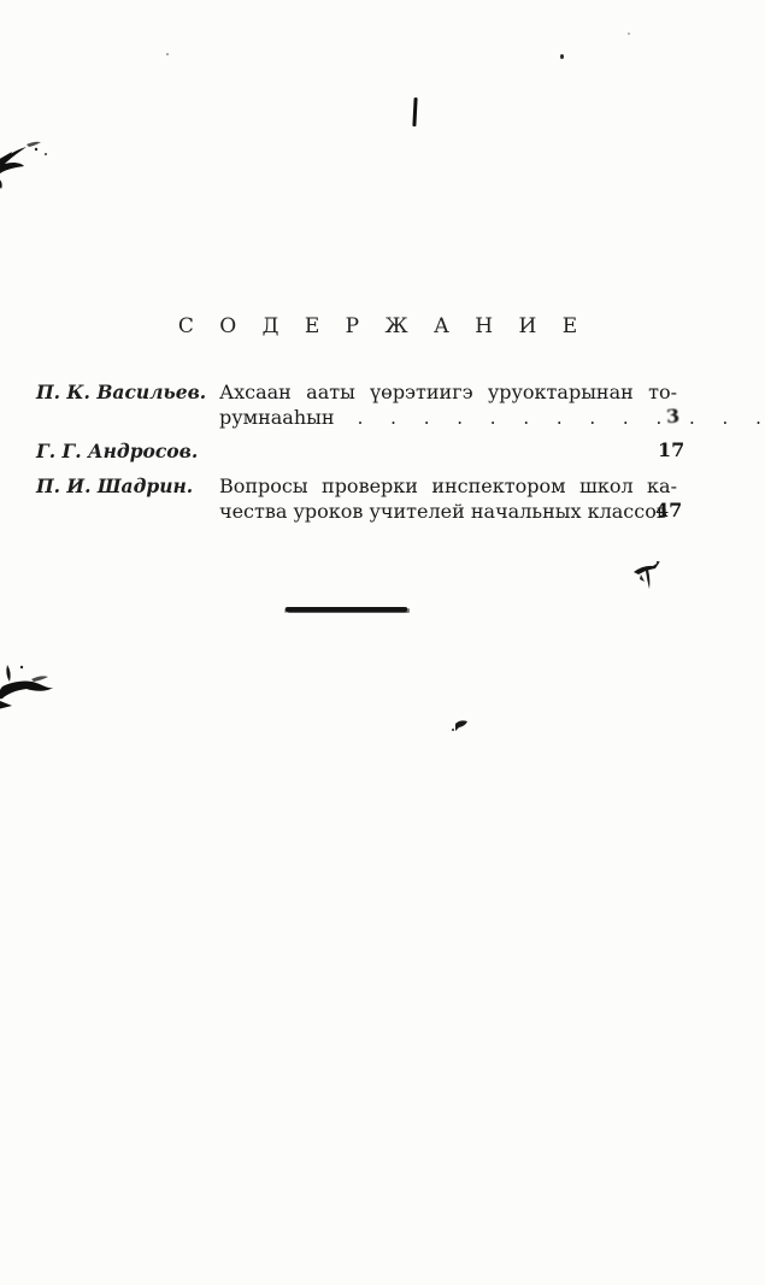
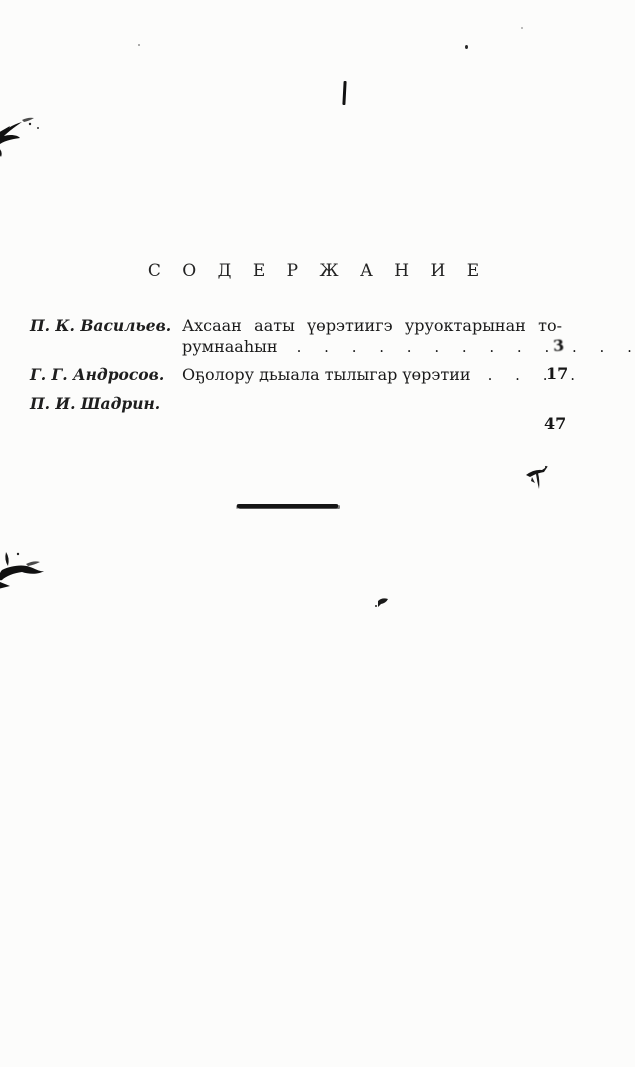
  С О Д Е Р Ж А Н И Е
  П. К. Васильев.
  Ахсаан ааты үөрэтиигэ уруоктарынан то-
  румнааһын . . . . . . . . . . . . .
  Г. Г. Андросов.
+ Оҕолору дьыала тылыгар үөрэтии . . . .
  17
  П. И. Шадрин.
- Вопросы проверки инспектором школ ка-
- чества уроков учителей начальных классов
  47
